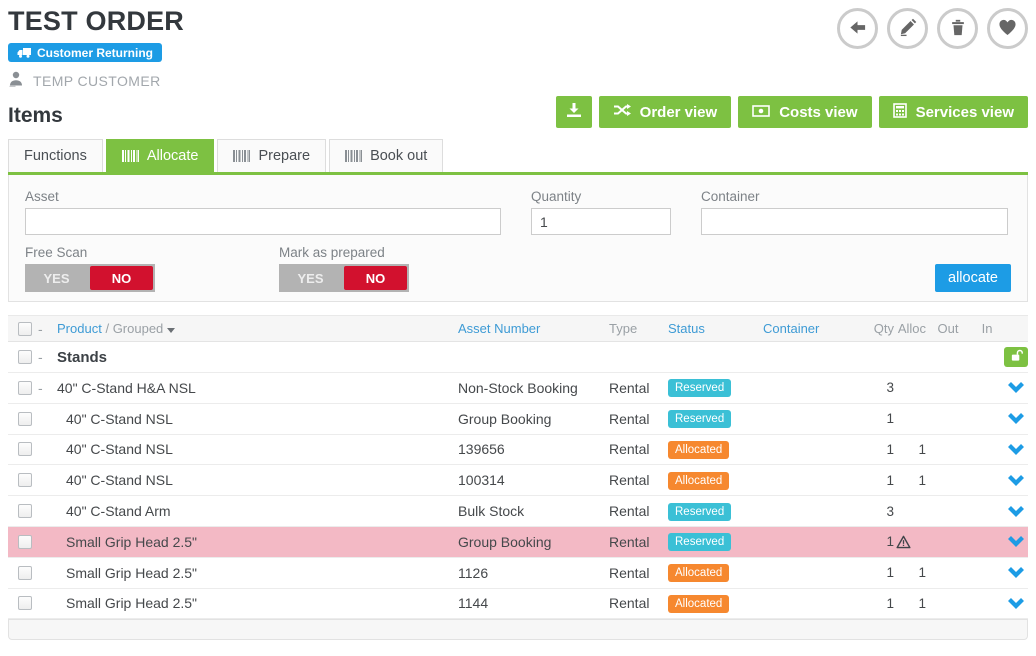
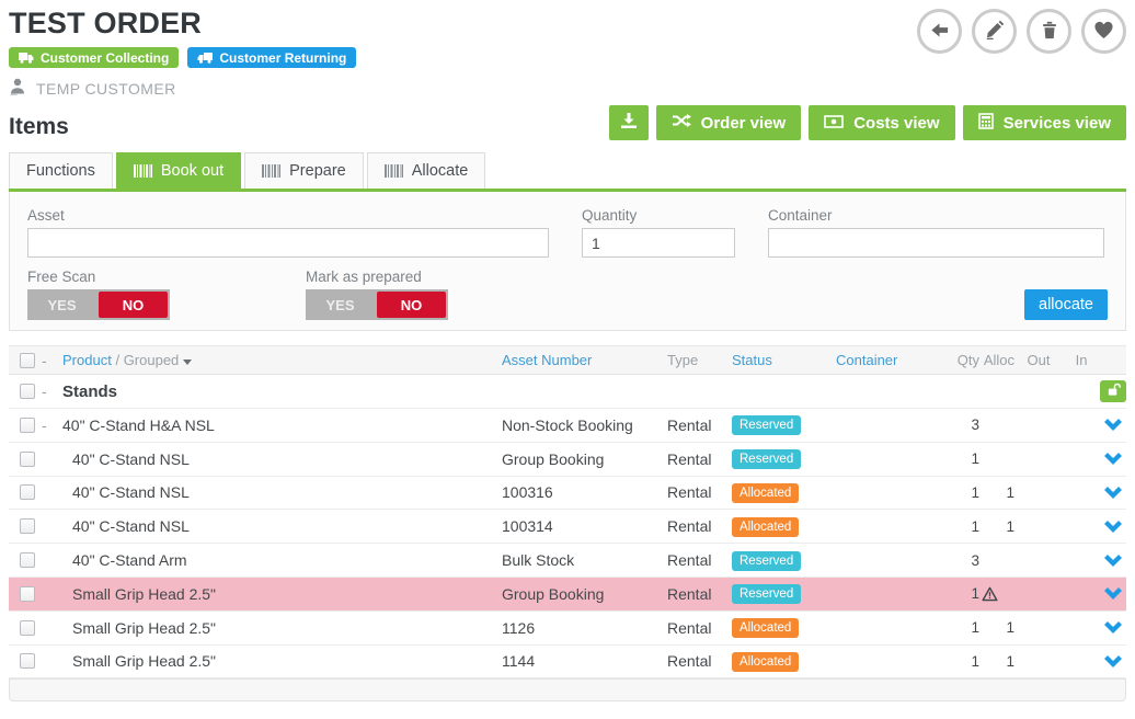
  TEST ORDER
+ Customer Collecting
  Customer Returning
  TEMP CUSTOMER
  Items
  Order view
  Costs view
  Services view
  Functions
- Allocate
+ Book out
  Prepare
- Book out
+ Allocate
  Asset
  Quantity
  1
  Container
  Free Scan
  YES
  NO
  Mark as prepared
  YES
  NO
  allocate
  -
  Product / Grouped
  Asset Number
  Type
  Status
  Container
  Qty
  Alloc
  Out
  In
  -
  Stands
  -
  40" C-Stand H&A NSL
  Non-Stock Booking
  Rental
  Reserved
  3
  40" C-Stand NSL
  Group Booking
  Rental
  Reserved
  1
  40" C-Stand NSL
- 139656
+ 100316
  Rental
  Allocated
  1
  1
  40" C-Stand NSL
  100314
  Rental
  Allocated
  1
  1
  40" C-Stand Arm
  Bulk Stock
  Rental
  Reserved
  3
  Small Grip Head 2.5"
  Group Booking
  Rental
  Reserved
  1
  Small Grip Head 2.5"
  1126
  Rental
  Allocated
  1
  1
  Small Grip Head 2.5"
  1144
  Rental
  Allocated
  1
  1
